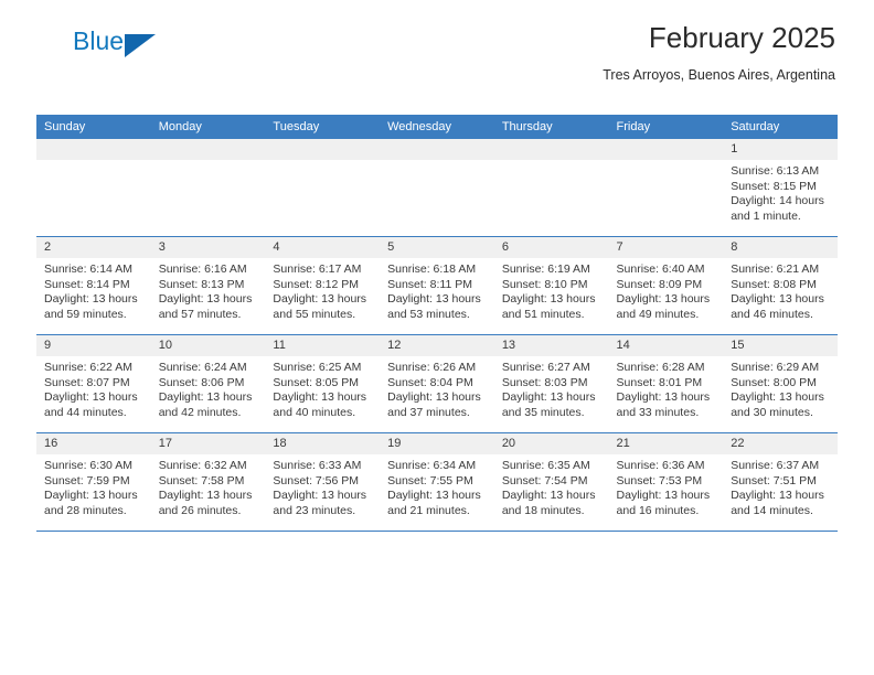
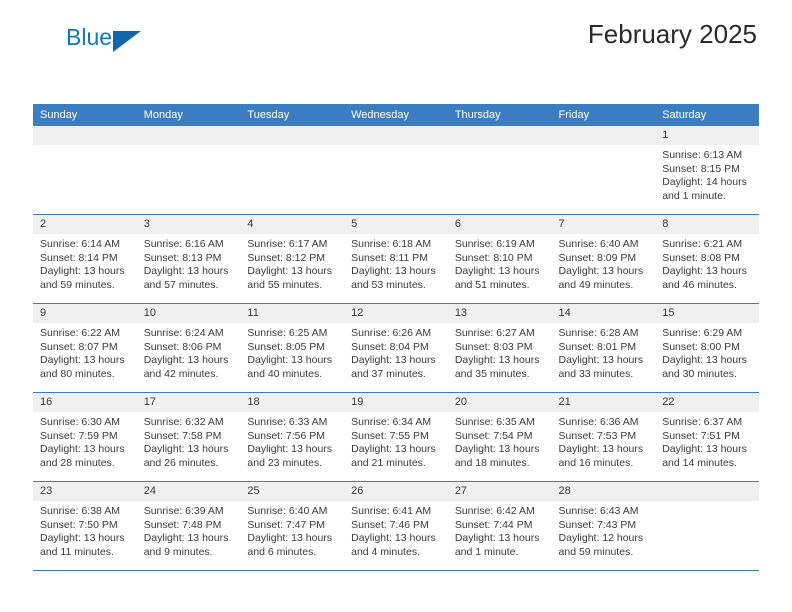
  Blue
  February 2025
- Tres Arroyos, Buenos Aires, Argentina
  Sunday	Monday	Tuesday	Wednesday	Thursday	Friday	Saturday
  						1Sunrise: 6:13 AMSunset: 8:15 PMDaylight: 14 hoursand 1 minute.
  2Sunrise: 6:14 AMSunset: 8:14 PMDaylight: 13 hoursand 59 minutes.	3Sunrise: 6:16 AMSunset: 8:13 PMDaylight: 13 hoursand 57 minutes.	4Sunrise: 6:17 AMSunset: 8:12 PMDaylight: 13 hoursand 55 minutes.	5Sunrise: 6:18 AMSunset: 8:11 PMDaylight: 13 hoursand 53 minutes.	6Sunrise: 6:19 AMSunset: 8:10 PMDaylight: 13 hoursand 51 minutes.	7Sunrise: 6:40 AMSunset: 8:09 PMDaylight: 13 hoursand 49 minutes.	8Sunrise: 6:21 AMSunset: 8:08 PMDaylight: 13 hoursand 46 minutes.
- 9Sunrise: 6:22 AMSunset: 8:07 PMDaylight: 13 hoursand 44 minutes.	10Sunrise: 6:24 AMSunset: 8:06 PMDaylight: 13 hoursand 42 minutes.	11Sunrise: 6:25 AMSunset: 8:05 PMDaylight: 13 hoursand 40 minutes.	12Sunrise: 6:26 AMSunset: 8:04 PMDaylight: 13 hoursand 37 minutes.	13Sunrise: 6:27 AMSunset: 8:03 PMDaylight: 13 hoursand 35 minutes.	14Sunrise: 6:28 AMSunset: 8:01 PMDaylight: 13 hoursand 33 minutes.	15Sunrise: 6:29 AMSunset: 8:00 PMDaylight: 13 hoursand 30 minutes.
+ 9Sunrise: 6:22 AMSunset: 8:07 PMDaylight: 13 hoursand 80 minutes.	10Sunrise: 6:24 AMSunset: 8:06 PMDaylight: 13 hoursand 42 minutes.	11Sunrise: 6:25 AMSunset: 8:05 PMDaylight: 13 hoursand 40 minutes.	12Sunrise: 6:26 AMSunset: 8:04 PMDaylight: 13 hoursand 37 minutes.	13Sunrise: 6:27 AMSunset: 8:03 PMDaylight: 13 hoursand 35 minutes.	14Sunrise: 6:28 AMSunset: 8:01 PMDaylight: 13 hoursand 33 minutes.	15Sunrise: 6:29 AMSunset: 8:00 PMDaylight: 13 hoursand 30 minutes.
  16Sunrise: 6:30 AMSunset: 7:59 PMDaylight: 13 hoursand 28 minutes.	17Sunrise: 6:32 AMSunset: 7:58 PMDaylight: 13 hoursand 26 minutes.	18Sunrise: 6:33 AMSunset: 7:56 PMDaylight: 13 hoursand 23 minutes.	19Sunrise: 6:34 AMSunset: 7:55 PMDaylight: 13 hoursand 21 minutes.	20Sunrise: 6:35 AMSunset: 7:54 PMDaylight: 13 hoursand 18 minutes.	21Sunrise: 6:36 AMSunset: 7:53 PMDaylight: 13 hoursand 16 minutes.	22Sunrise: 6:37 AMSunset: 7:51 PMDaylight: 13 hoursand 14 minutes.
+ 23Sunrise: 6:38 AMSunset: 7:50 PMDaylight: 13 hoursand 11 minutes.	24Sunrise: 6:39 AMSunset: 7:48 PMDaylight: 13 hoursand 9 minutes.	25Sunrise: 6:40 AMSunset: 7:47 PMDaylight: 13 hoursand 6 minutes.	26Sunrise: 6:41 AMSunset: 7:46 PMDaylight: 13 hoursand 4 minutes.	27Sunrise: 6:42 AMSunset: 7:44 PMDaylight: 13 hoursand 1 minute.	28Sunrise: 6:43 AMSunset: 7:43 PMDaylight: 12 hoursand 59 minutes.
